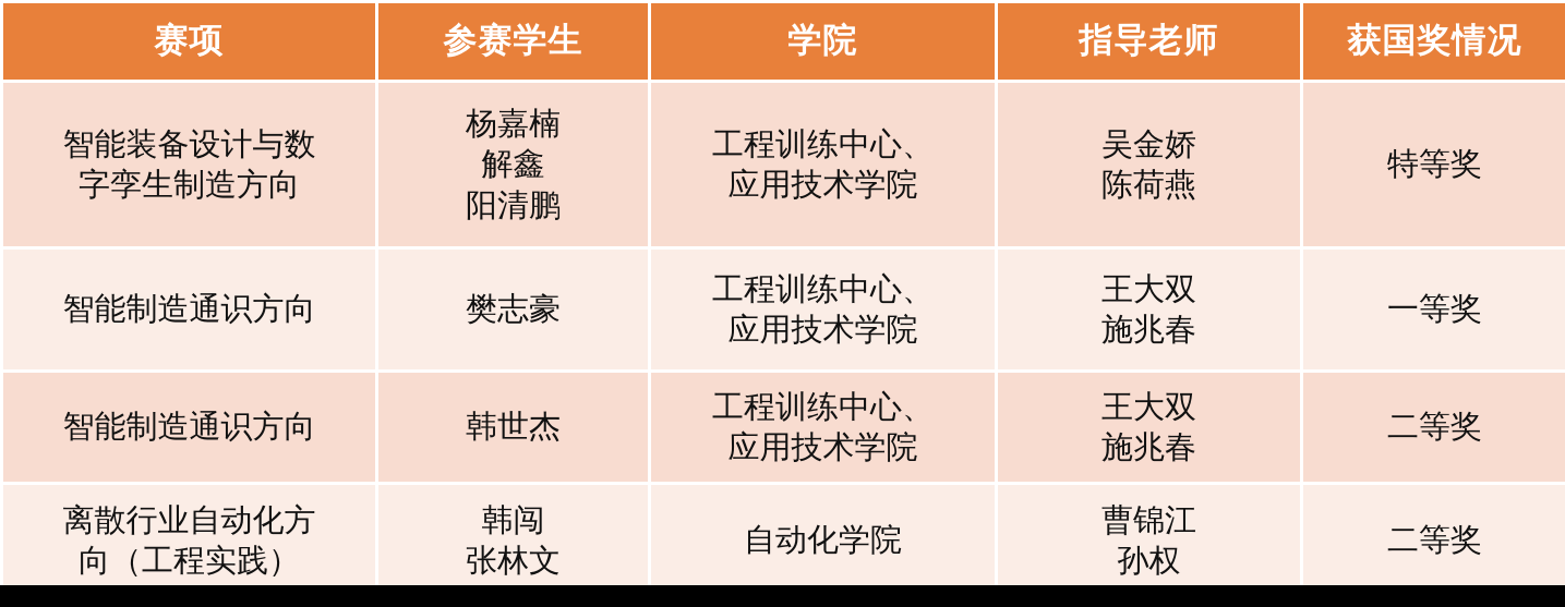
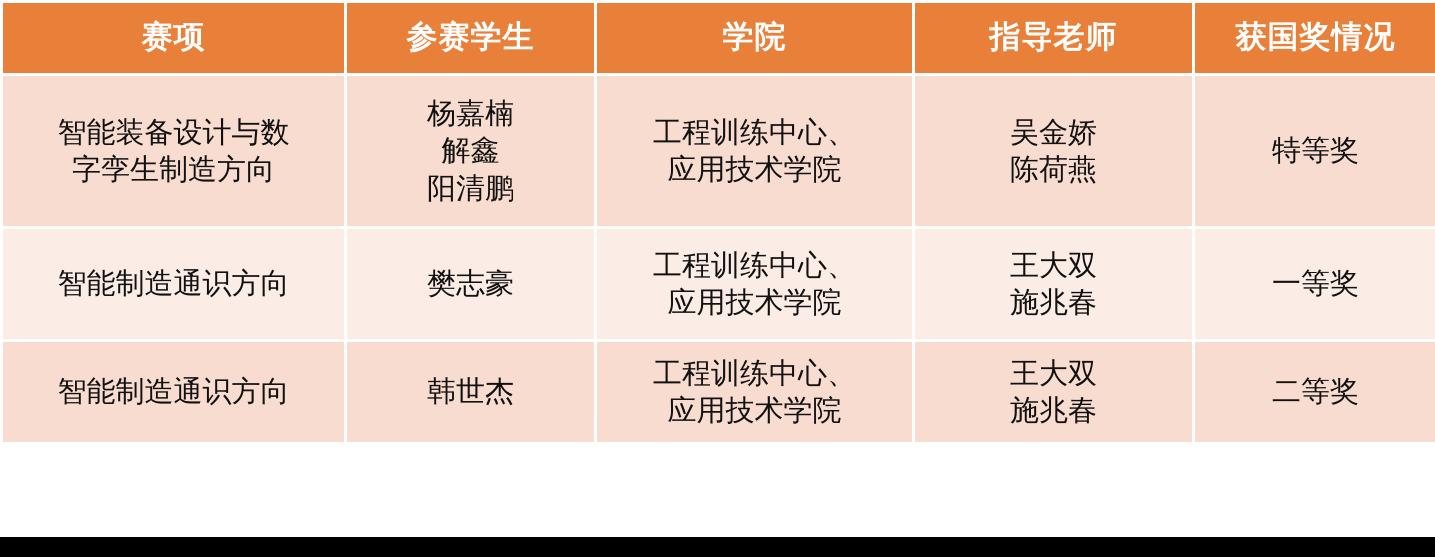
  赛项	参赛学生	学院	指导老师	获国奖情况
  智能装备设计与数 字孪生制造方向	杨嘉楠 解鑫 阳清鹏	工程训练中心、 应用技术学院	吴金娇 陈荷燕	特等奖
  智能制造通识方向	樊志豪	工程训练中心、 应用技术学院	王大双 施兆春	一等奖
  智能制造通识方向	韩世杰	工程训练中心、 应用技术学院	王大双 施兆春	二等奖
- 离散行业自动化方 向（工程实践）	韩闯 张林文	自动化学院	曹锦江 孙权	二等奖
